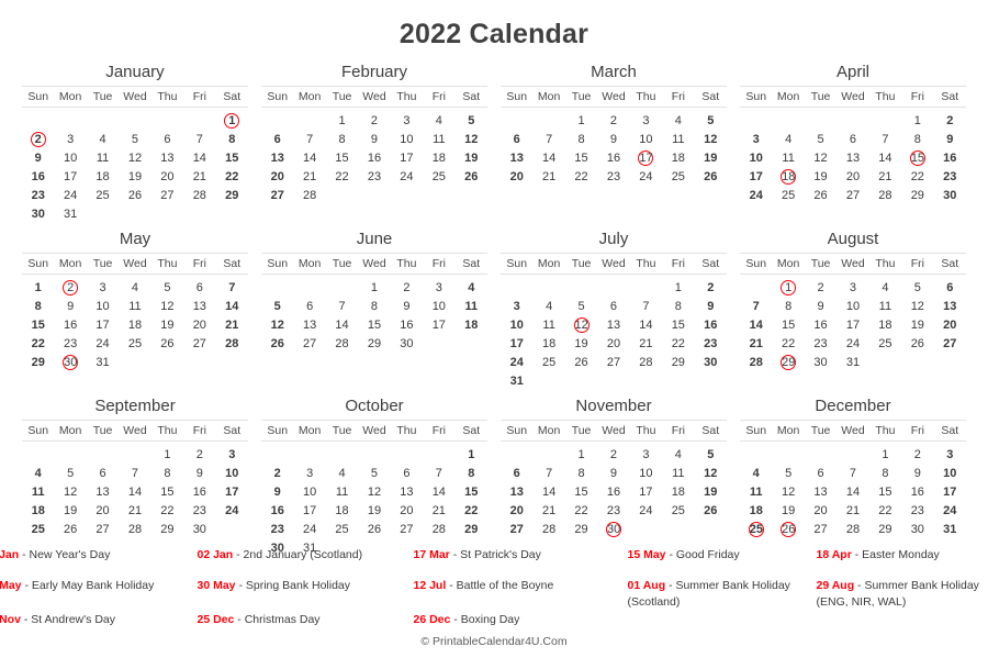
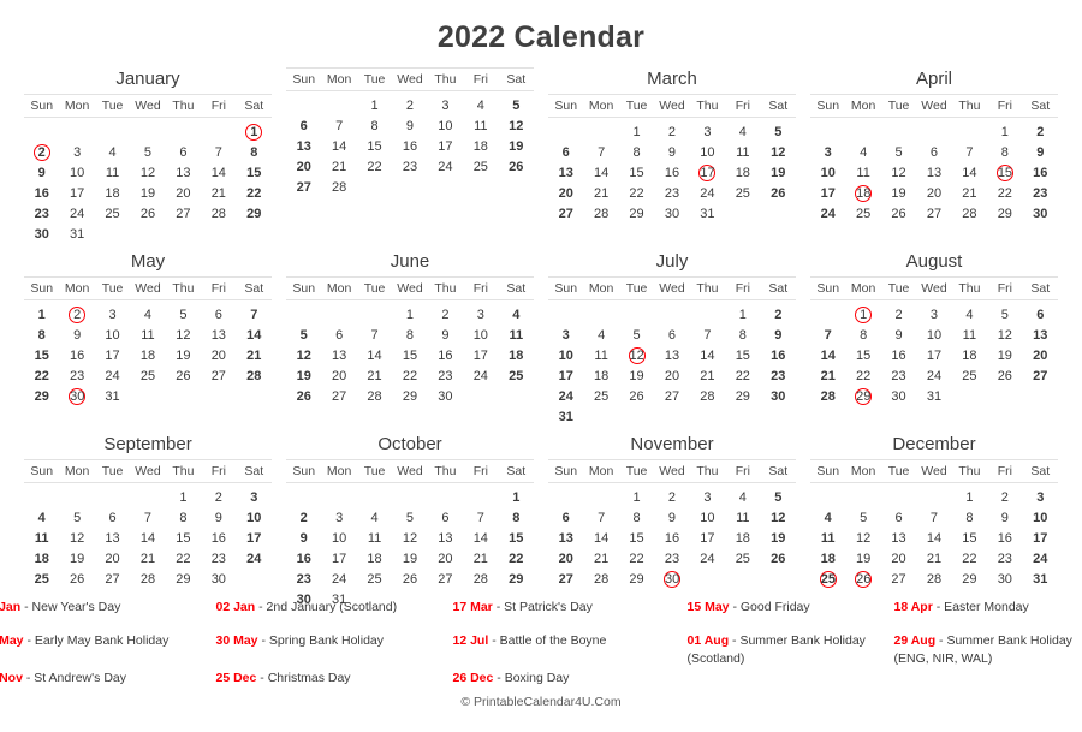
  2022 Calendar
  January
  Sun	Mon	Tue	Wed	Thu	Fri	Sat
  						1
  2	3	4	5	6	7	8
  9	10	11	12	13	14	15
  16	17	18	19	20	21	22
  23	24	25	26	27	28	29
  30	31
- February
  Sun	Mon	Tue	Wed	Thu	Fri	Sat
  		1	2	3	4	5
  6	7	8	9	10	11	12
  13	14	15	16	17	18	19
  20	21	22	23	24	25	26
  27	28
  March
  Sun	Mon	Tue	Wed	Thu	Fri	Sat
  		1	2	3	4	5
  6	7	8	9	10	11	12
  13	14	15	16	17	18	19
  20	21	22	23	24	25	26
+ 27	28	29	30	31
  April
  Sun	Mon	Tue	Wed	Thu	Fri	Sat
  					1	2
  3	4	5	6	7	8	9
  10	11	12	13	14	15	16
  17	18	19	20	21	22	23
  24	25	26	27	28	29	30
  May
  Sun	Mon	Tue	Wed	Thu	Fri	Sat
  1	2	3	4	5	6	7
  8	9	10	11	12	13	14
  15	16	17	18	19	20	21
  22	23	24	25	26	27	28
  29	30	31
  June
  Sun	Mon	Tue	Wed	Thu	Fri	Sat
  			1	2	3	4
  5	6	7	8	9	10	11
  12	13	14	15	16	17	18
+ 19	20	21	22	23	24	25
  26	27	28	29	30
  July
  Sun	Mon	Tue	Wed	Thu	Fri	Sat
  					1	2
  3	4	5	6	7	8	9
  10	11	12	13	14	15	16
  17	18	19	20	21	22	23
  24	25	26	27	28	29	30
  31
  August
  Sun	Mon	Tue	Wed	Thu	Fri	Sat
  	1	2	3	4	5	6
  7	8	9	10	11	12	13
  14	15	16	17	18	19	20
  21	22	23	24	25	26	27
  28	29	30	31
  September
  Sun	Mon	Tue	Wed	Thu	Fri	Sat
  				1	2	3
  4	5	6	7	8	9	10
  11	12	13	14	15	16	17
  18	19	20	21	22	23	24
  25	26	27	28	29	30
  October
  Sun	Mon	Tue	Wed	Thu	Fri	Sat
  						1
  2	3	4	5	6	7	8
  9	10	11	12	13	14	15
  16	17	18	19	20	21	22
  23	24	25	26	27	28	29
  30	31
  November
  Sun	Mon	Tue	Wed	Thu	Fri	Sat
  		1	2	3	4	5
  6	7	8	9	10	11	12
  13	14	15	16	17	18	19
  20	21	22	23	24	25	26
  27	28	29	30
  December
  Sun	Mon	Tue	Wed	Thu	Fri	Sat
  				1	2	3
  4	5	6	7	8	9	10
  11	12	13	14	15	16	17
  18	19	20	21	22	23	24
  25	26	27	28	29	30	31
  Jan - New Year's Day
  02 Jan - 2nd January (Scotland)
  17 Mar - St Patrick's Day
  15 May - Good Friday
  18 Apr - Easter Monday
  May - Early May Bank Holiday
  30 May - Spring Bank Holiday
  12 Jul - Battle of the Boyne
  01 Aug - Summer Bank Holiday (Scotland)
  29 Aug - Summer Bank Holiday (ENG, NIR, WAL)
  Nov - St Andrew's Day
  25 Dec - Christmas Day
  26 Dec - Boxing Day
  © PrintableCalendar4U.Com
